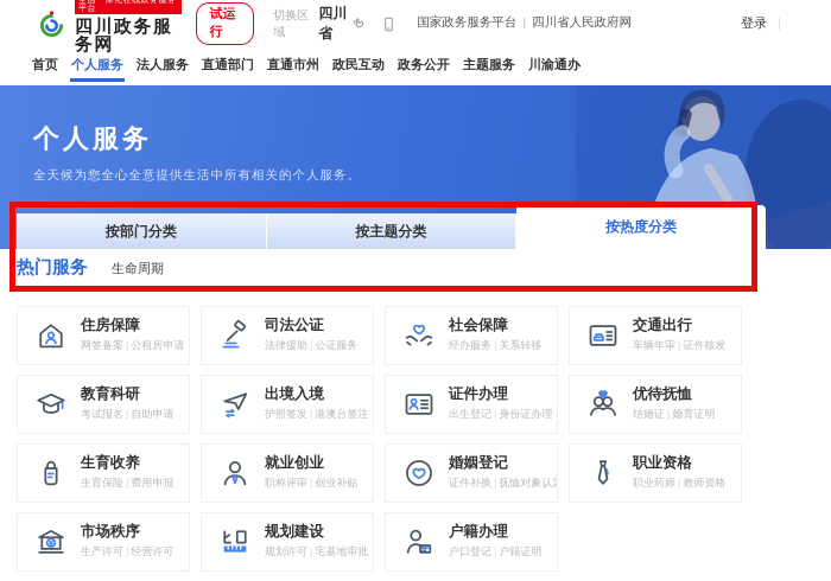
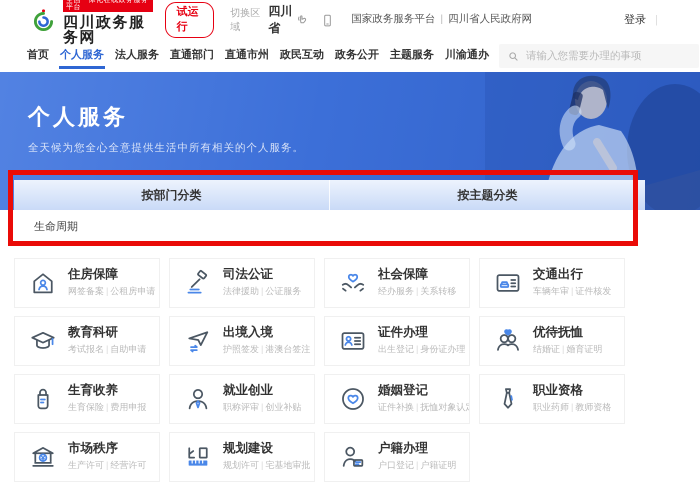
  四川政务服务网
  试运行
  切换区域
  四川省
  国家政务服务平台 | 四川省人民政府网
  登录 |
  首页
  个人服务
  法人服务
  直通部门
  直通市州
  政民互动
  政务公开
  主题服务
  川渝通办
+ 请输入您需要办理的事项
  个人服务
  全天候为您全心全意提供生活中所有相关的个人服务。
  按部门分类
  按主题分类
- 按热度分类
- 热门服务
  生命周期
  住房保障
  网签备案 公租房申请
  司法公证
  法律援助 公证服务
  社会保障
  经办服务 关系转移
  交通出行
  车辆年审 证件核发
  教育科研
  考试报名 自助申请
  出境入境
  护照签发 港澳台签注
  证件办理
  出生登记 身份证办理
  优待抚恤
  结婚证 婚育证明
  生育收养
  生育保险 费用申报
  就业创业
  职称评审 创业补贴
  婚姻登记
  证件补换 抚恤对象认
  职业资格
  职业药师 教师资格
  市场秩序
  生产许可 经营许可
  规划建设
  规划许可 宅基地审批
  户籍办理
  户口登记 户籍证明
